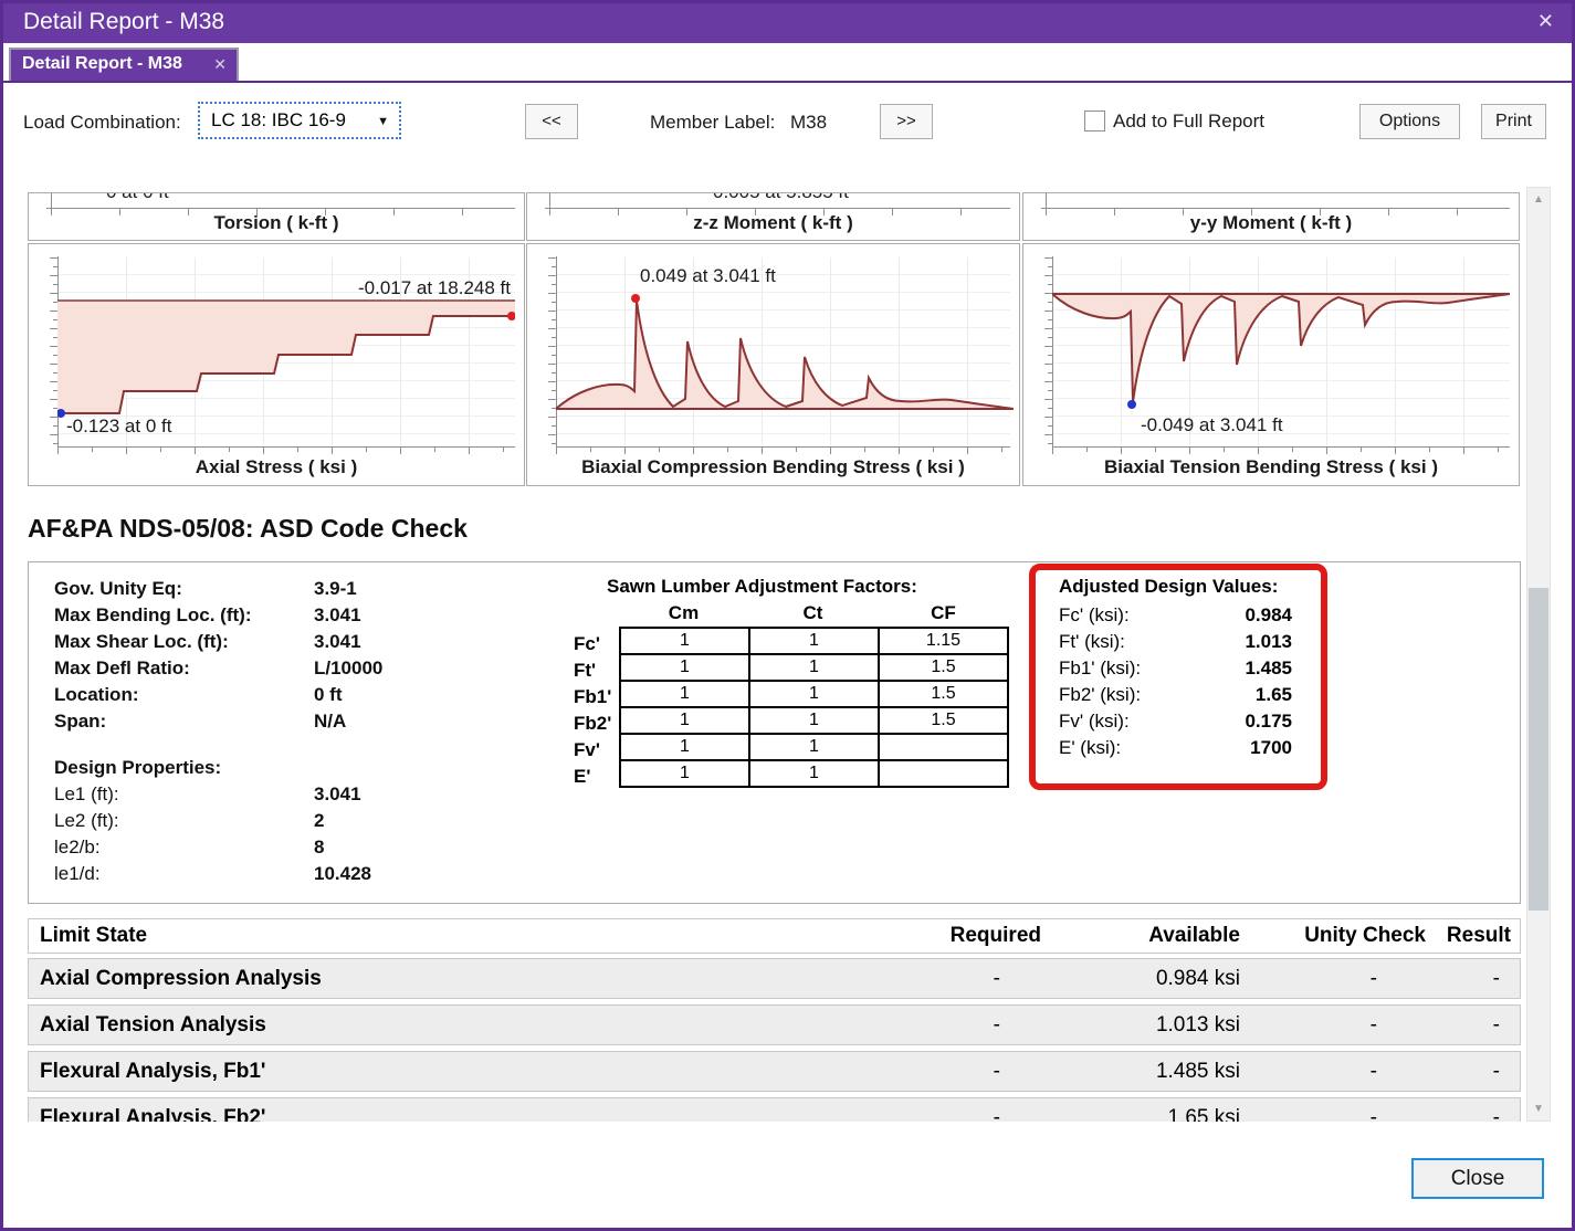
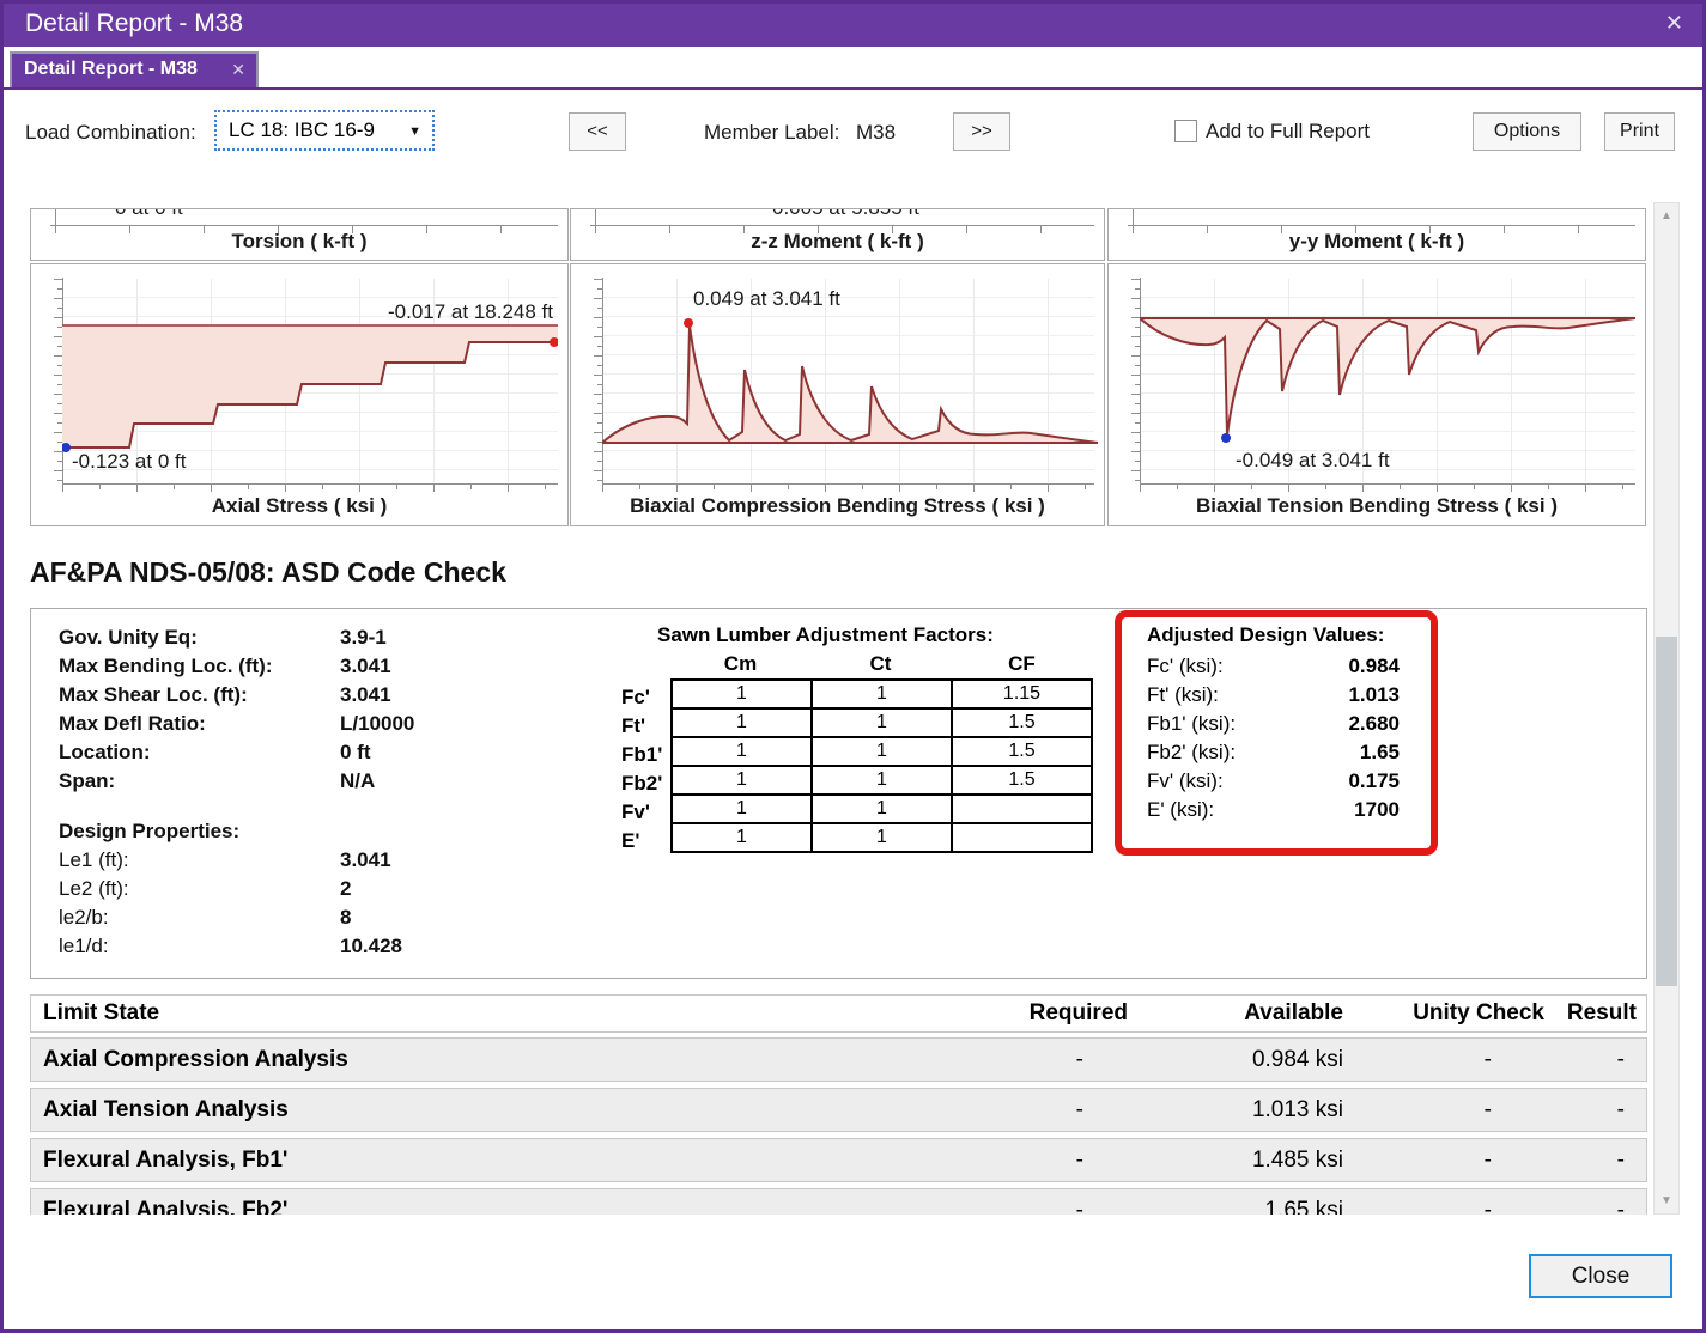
  Detail Report - M38
  ✕
  Detail Report - M38
  ✕
  Load Combination:
  LC 18: IBC 16-9
  ▼
  <<
  Member Label:
  M38
  >>
  Add to Full Report
  Options
  Print
  Torsion ( k-ft )
  z-z Moment ( k-ft )
  y-y Moment ( k-ft )
  -0.017 at 18.248 ft
  -0.123 at 0 ft
  Axial Stress ( ksi )
  0.049 at 3.041 ft
  Biaxial Compression Bending Stress ( ksi )
  -0.049 at 3.041 ft
  Biaxial Tension Bending Stress ( ksi )
  AF&PA NDS-05/08: ASD Code Check
  Gov. Unity Eq:
  3.9-1
  Max Bending Loc. (ft):
  3.041
  Max Shear Loc. (ft):
  3.041
  Max Defl Ratio:
  L/10000
  Location:
  0 ft
  Span:
  N/A
  Design Properties:
  Le1 (ft):
  3.041
  Le2 (ft):
  2
  le2/b:
  8
  le1/d:
  10.428
  Sawn Lumber Adjustment Factors:
  Cm
  Ct
  CF
  Fc'
  Ft'
  Fb1'
  Fb2'
  Fv'
  E'
  1	1	1.15
  1	1	1.5
  1	1	1.5
  1	1	1.5
  1	1
  1	1
  Adjusted Design Values:
  Fc' (ksi):
  0.984
  Ft' (ksi):
  1.013
  Fb1' (ksi):
- 1.485
+ 2.680
  Fb2' (ksi):
  1.65
  Fv' (ksi):
  0.175
  E' (ksi):
  1700
  Limit State
  Required
  Available
  Unity Check
  Result
  Axial Compression Analysis
  -
  0.984 ksi
  -
  -
  Axial Tension Analysis
  -
  1.013 ksi
  -
  -
  Flexural Analysis, Fb1'
  -
  1.485 ksi
  -
  -
  Flexural Analysis, Fb2'
  -
  1.65 ksi
  -
  -
  ▲
  ▼
  Close
